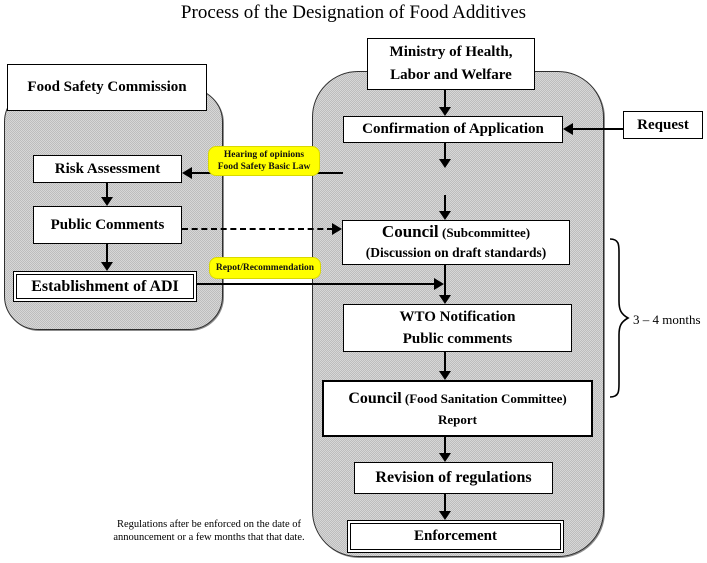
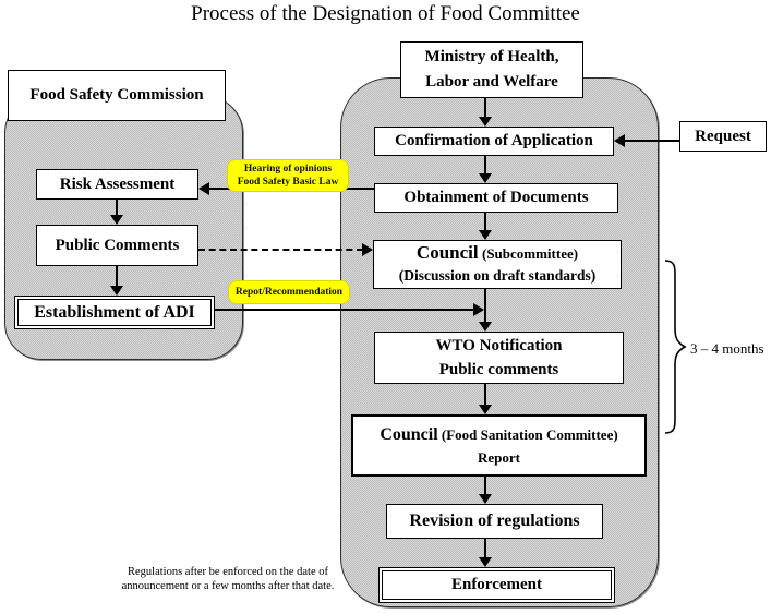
- Process of the Designation of Food Additives
+ Process of the Designation of Food Committee
  Food Safety Commission
  Risk Assessment
  Public Comments
  Establishment of ADI
  Ministry of Health,
  Labor and Welfare
  Confirmation of Application
  Request
+ Obtainment of Documents
  Council (Subcommittee)
  (Discussion on draft standards)
  WTO Notification
  Public comments
  Council (Food Sanitation Committee)
  Report
  Revision of regulations
  Enforcement
  Hearing of opinions
  Food Safety Basic Law
  Repot/Recommendation
  3 – 4 months
  Regulations after be enforced on the date of
- announcement or a few months that that date.
+ announcement or a few months after that date.
